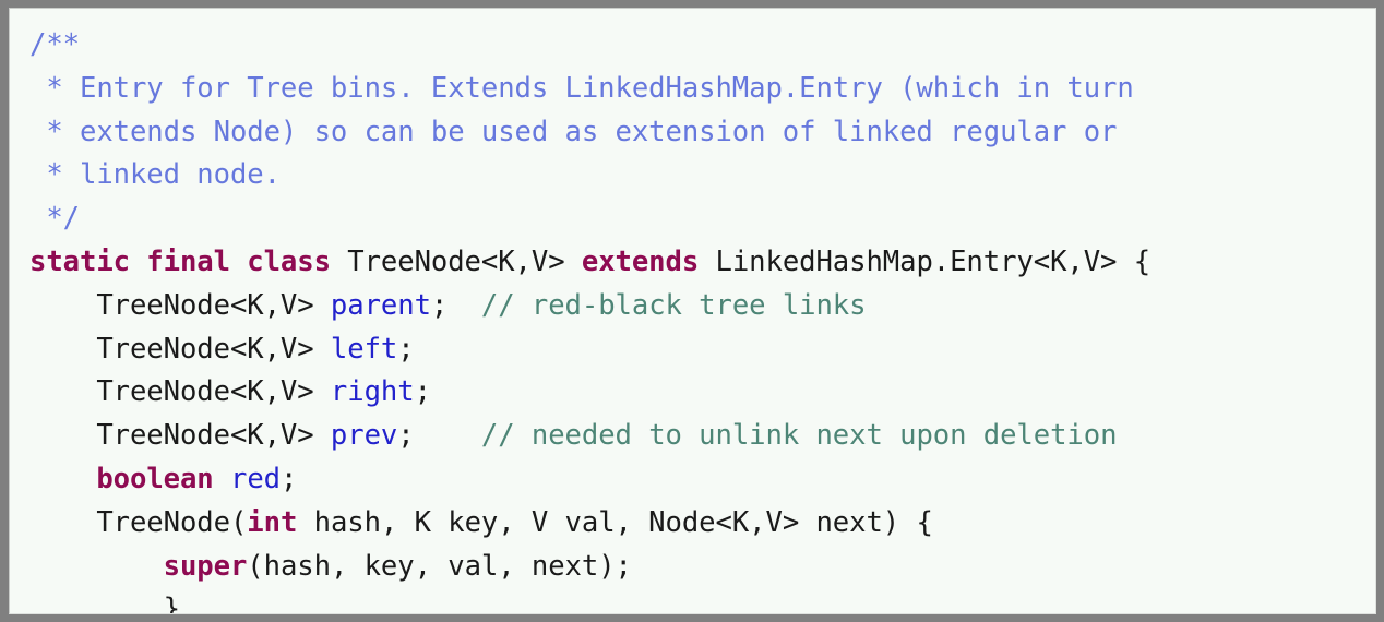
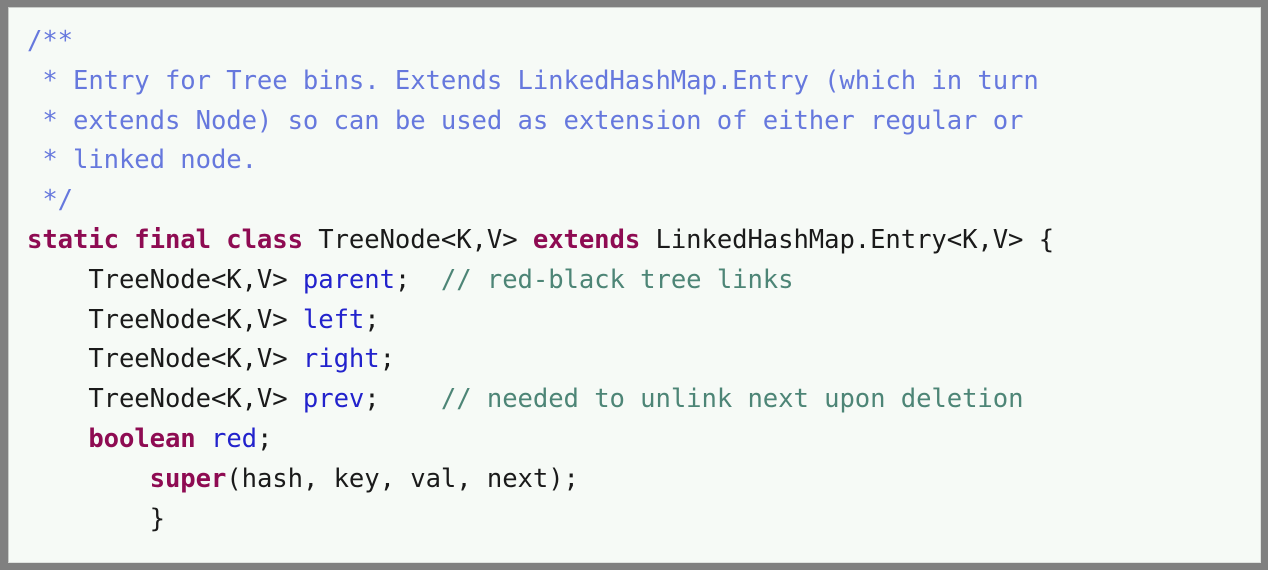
  /**
  * Entry for Tree bins. Extends LinkedHashMap.Entry (which in turn
- * extends Node) so can be used as extension of linked regular or
+ * extends Node) so can be used as extension of either regular or
  * linked node.
  */
  static final class TreeNode<K,V> extends LinkedHashMap.Entry<K,V> {
  TreeNode<K,V> parent; // red-black tree links
  TreeNode<K,V> left;
  TreeNode<K,V> right;
  TreeNode<K,V> prev; // needed to unlink next upon deletion
  boolean red;
- TreeNode(int hash, K key, V val, Node<K,V> next) {
  super(hash, key, val, next);
  }
